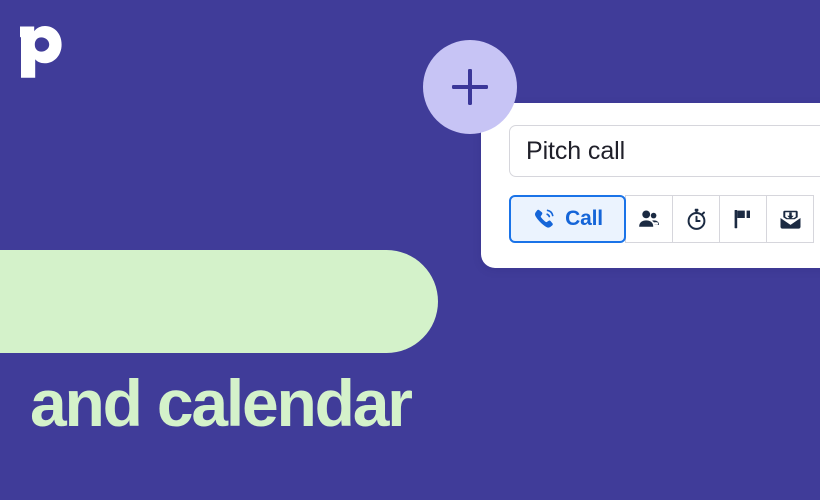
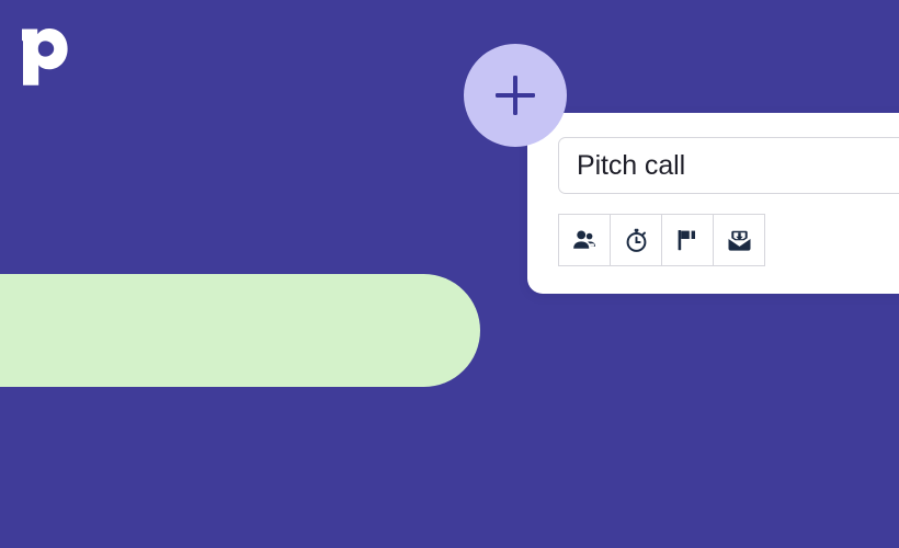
  Pitch call
- Call
- and calendar
